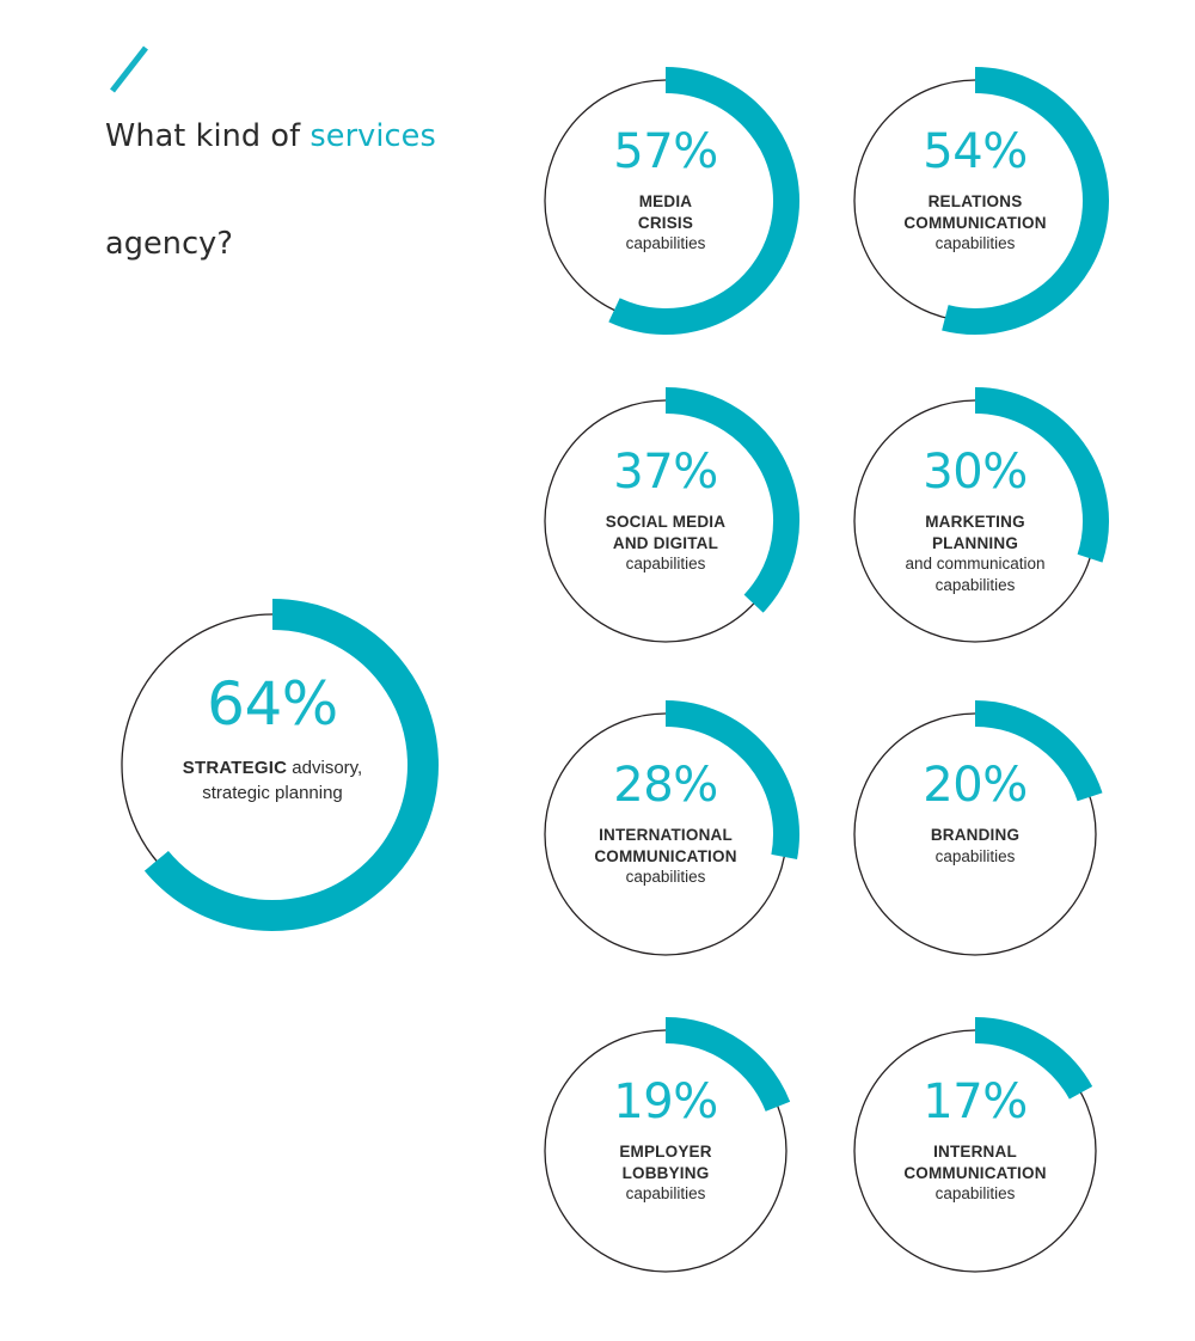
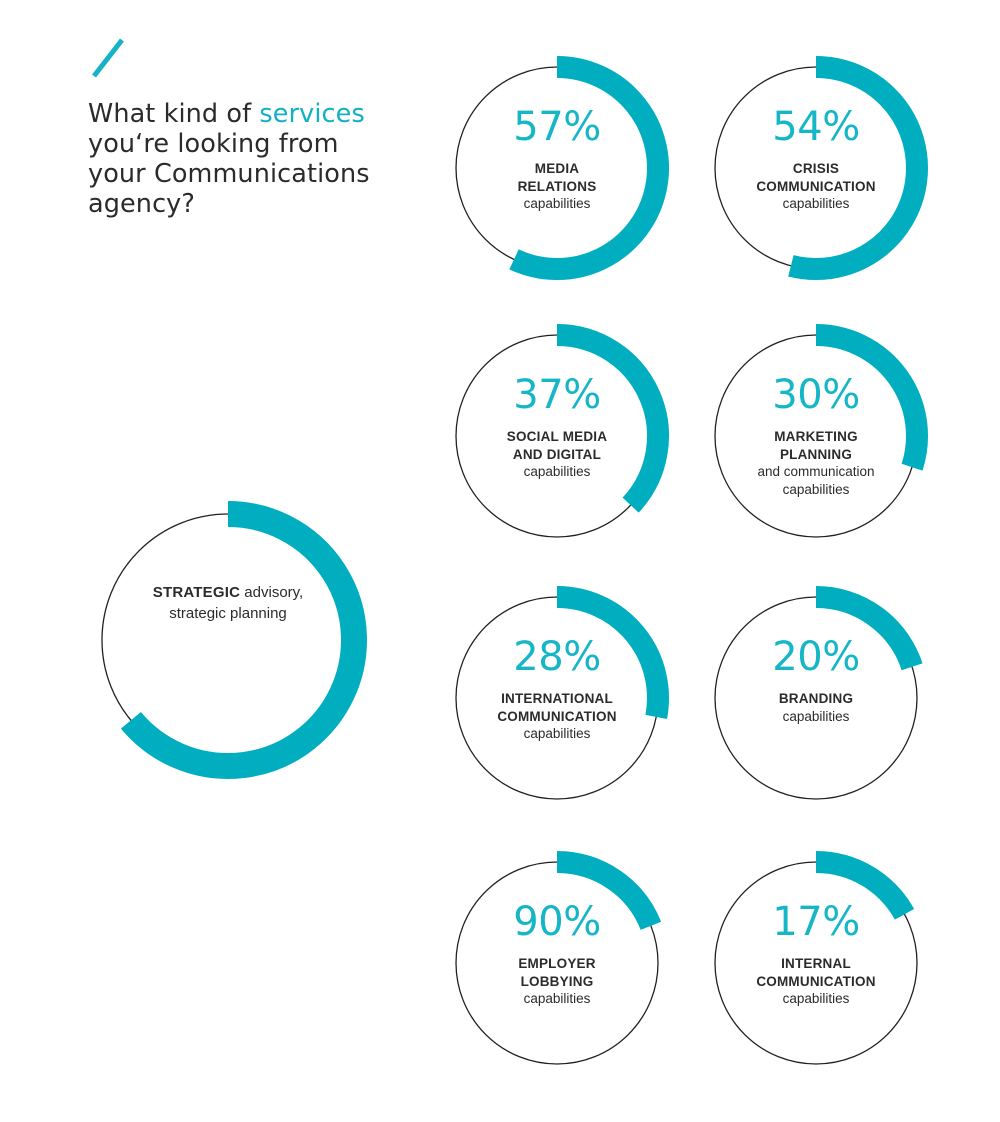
  What kind of services
+ you‘re looking from
+ your Communications
  agency?
- 64%
  STRATEGIC advisory,
  strategic planning
  57%
  MEDIA
- CRISIS
+ RELATIONS
  capabilities
  54%
- RELATIONS
+ CRISIS
  COMMUNICATION
  capabilities
  37%
  SOCIAL MEDIA
  AND DIGITAL
  capabilities
  30%
  MARKETING
  PLANNING
  and communication
  capabilities
  28%
  INTERNATIONAL
  COMMUNICATION
  capabilities
  20%
  BRANDING
  capabilities
- 19%
+ 90%
  EMPLOYER
  LOBBYING
  capabilities
  17%
  INTERNAL
  COMMUNICATION
  capabilities
